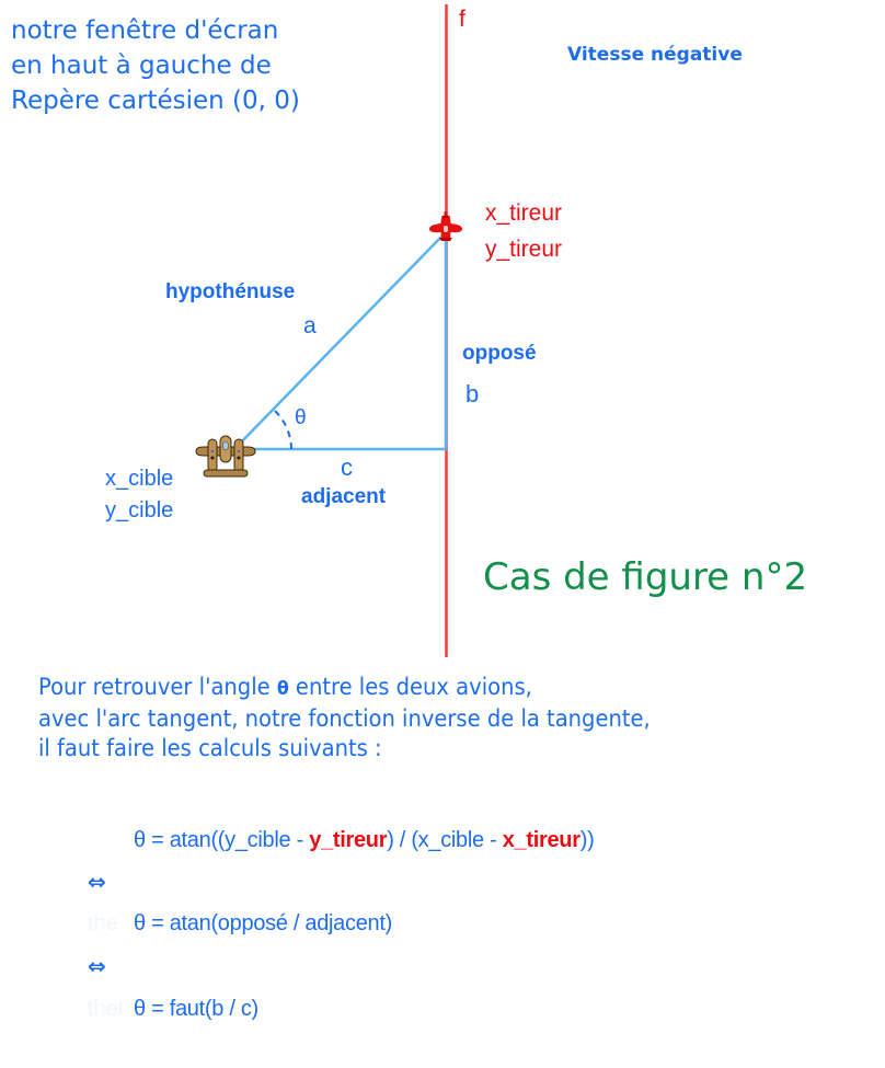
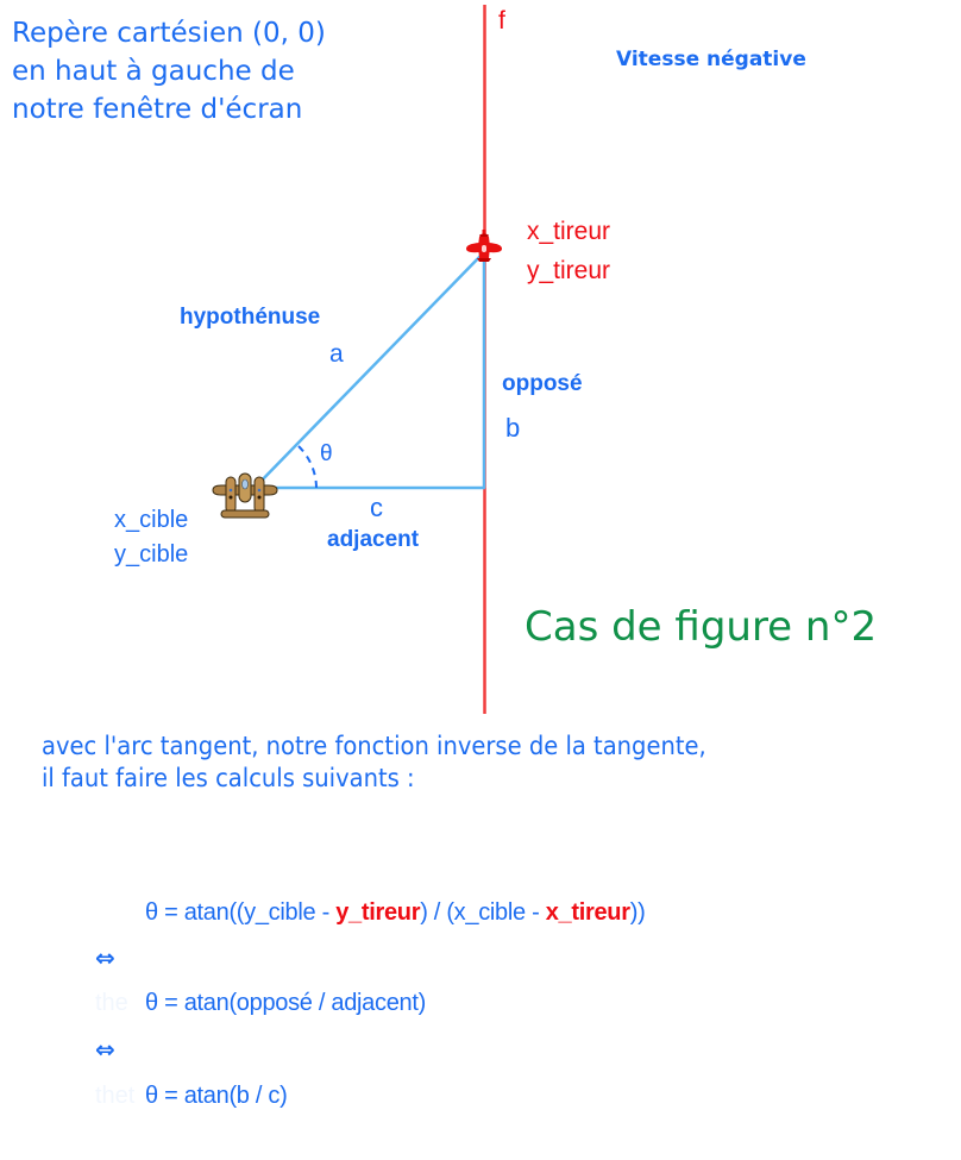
- notre fenêtre d'écran
+ Repère cartésien (0, 0)
  en haut à gauche de
- Repère cartésien (0, 0)
+ notre fenêtre d'écran
  f
  Vitesse négative
  x_tireur
  y_tireur
  hypothénuse
  a
  opposé
  b
  θ
  c
  adjacent
  x_cible
  y_cible
  Cas de figure n°2
- Pour retrouver l'angle θ entre les deux avions,
  avec l'arc tangent, notre fonction inverse de la tangente,
  il faut faire les calculs suivants :
  θ = atan((y_cible - y_tireur) / (x_cible - x_tireur))
  ⇔
  θ = atan(opposé / adjacent)
  ⇔
- θ = faut(b / c)
+ θ = atan(b / c)
